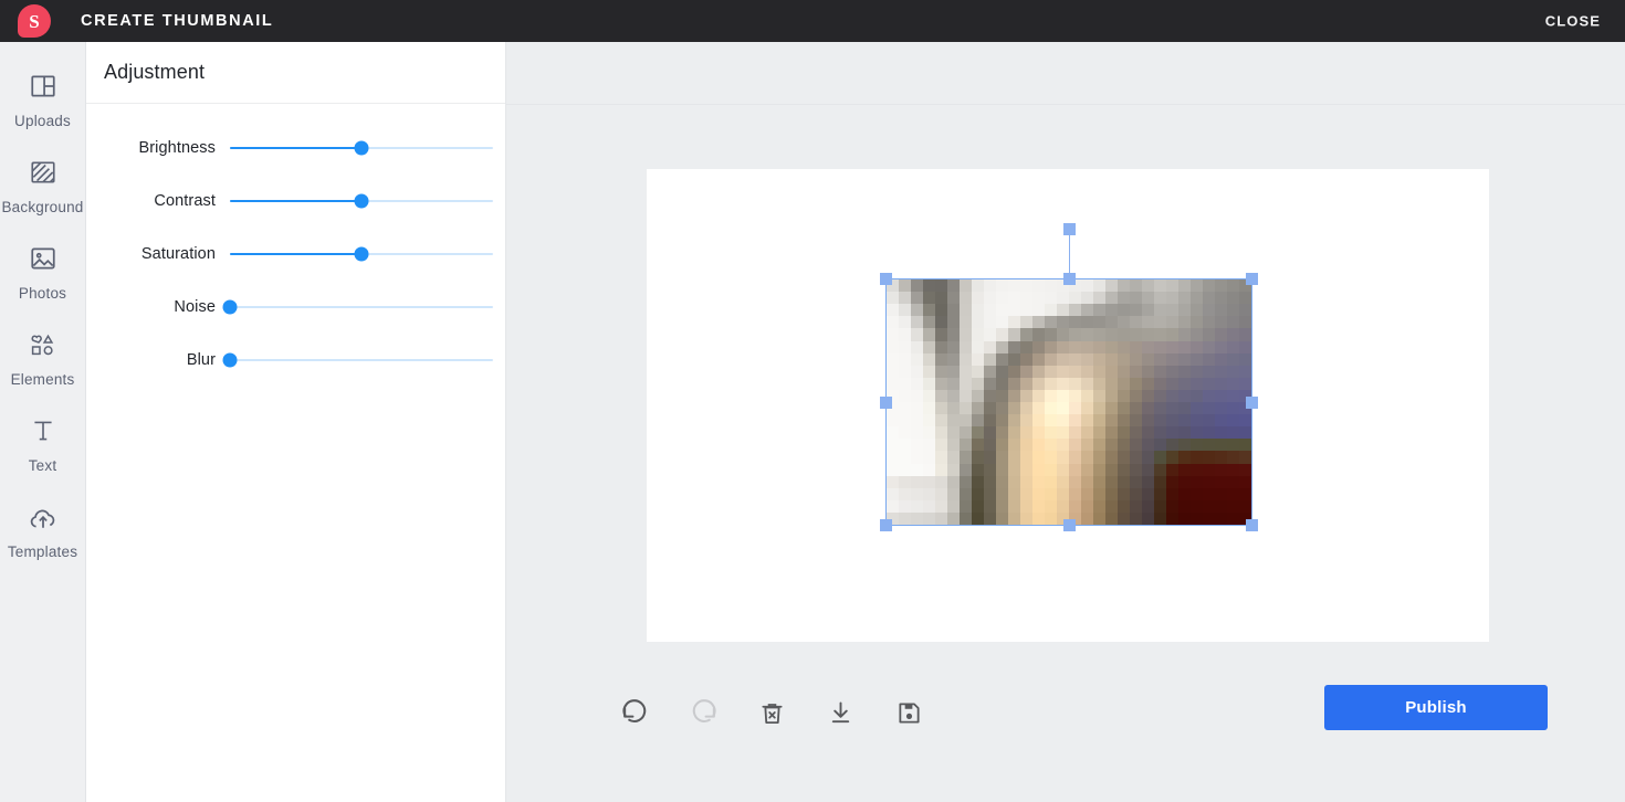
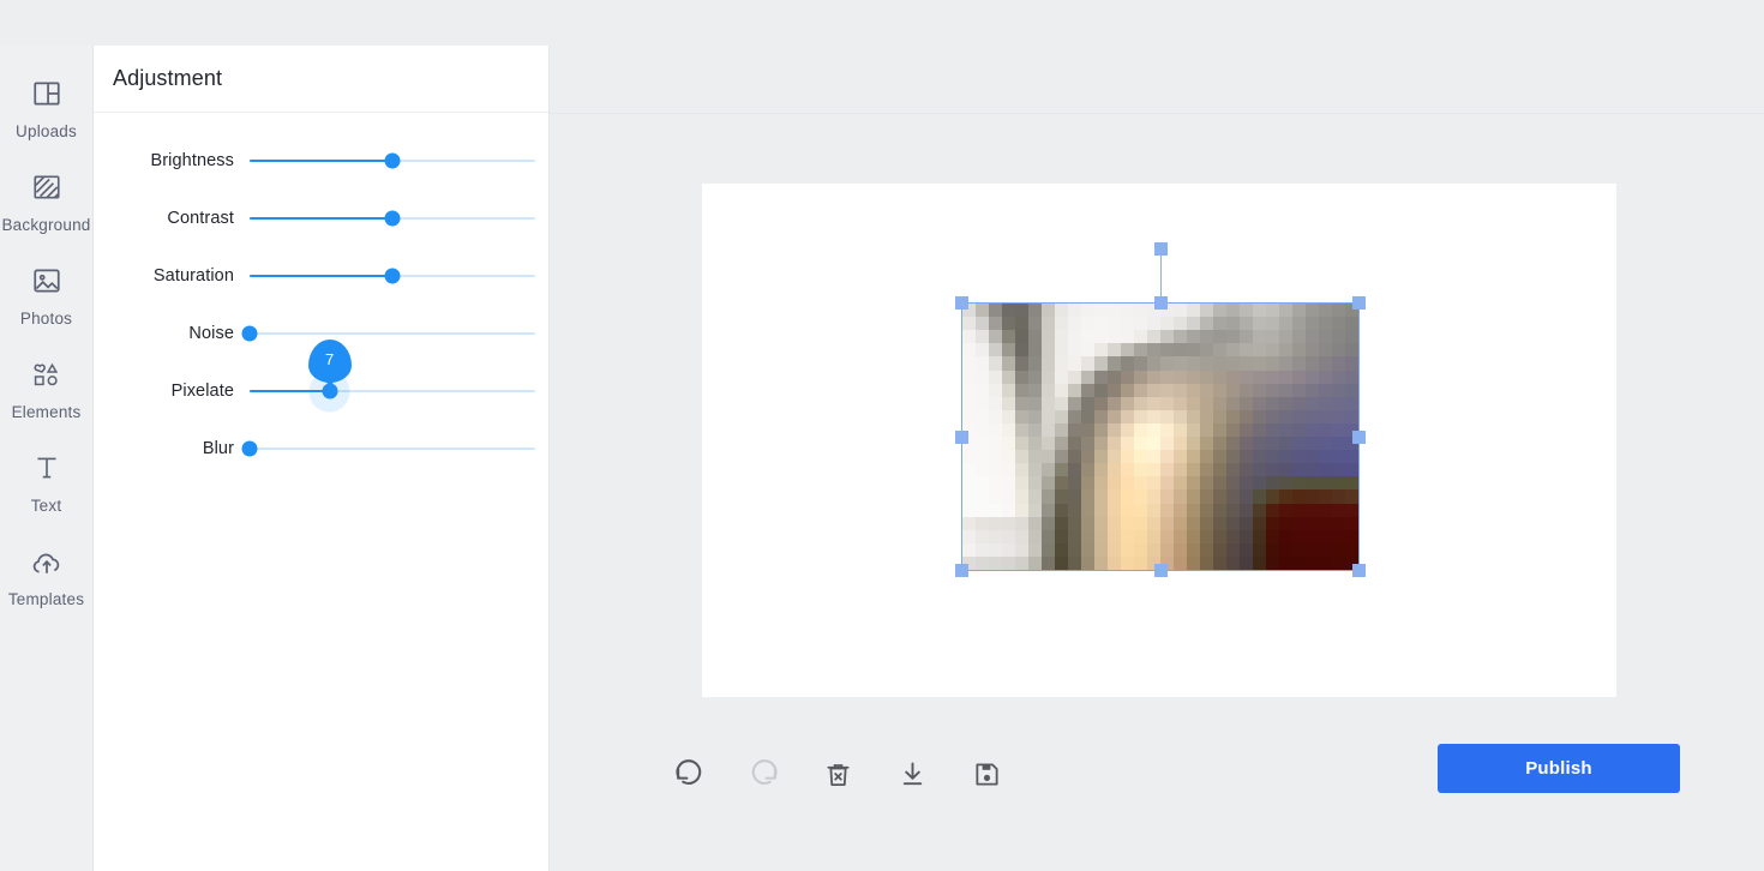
- S
- CREATE THUMBNAIL
- CLOSE
  Uploads
  Background
  Photos
  Elements
  Text
  Templates
  Adjustment
  Brightness
  Contrast
  Saturation
  Noise
+ Pixelate
+ 7
  Blur
  Publish
